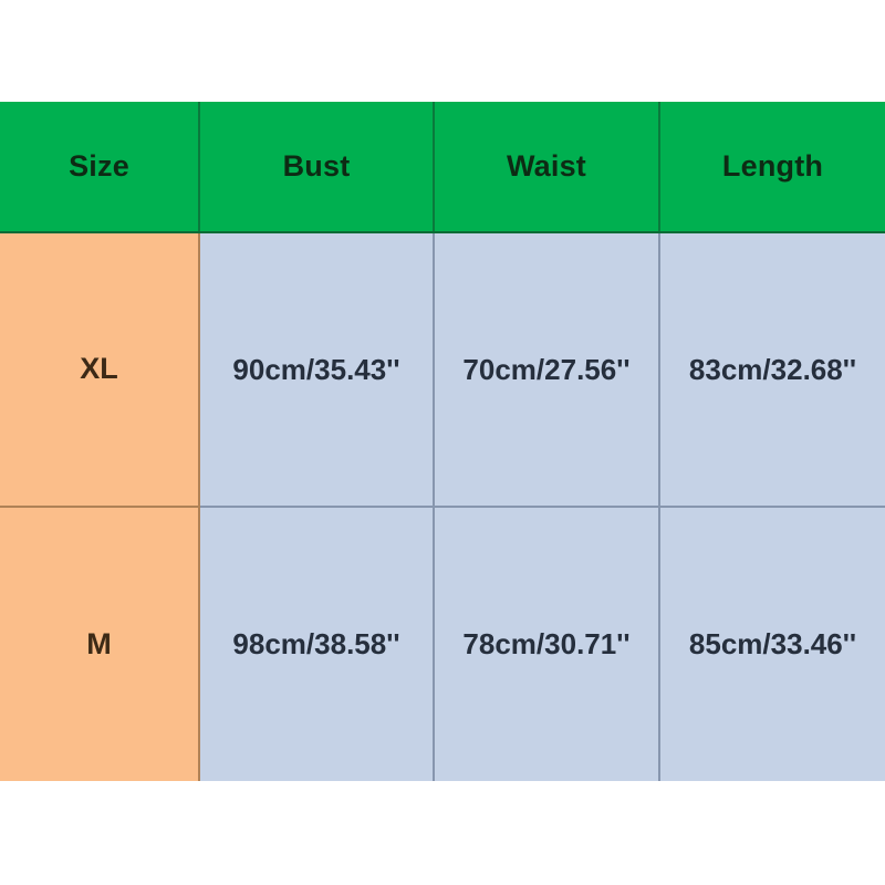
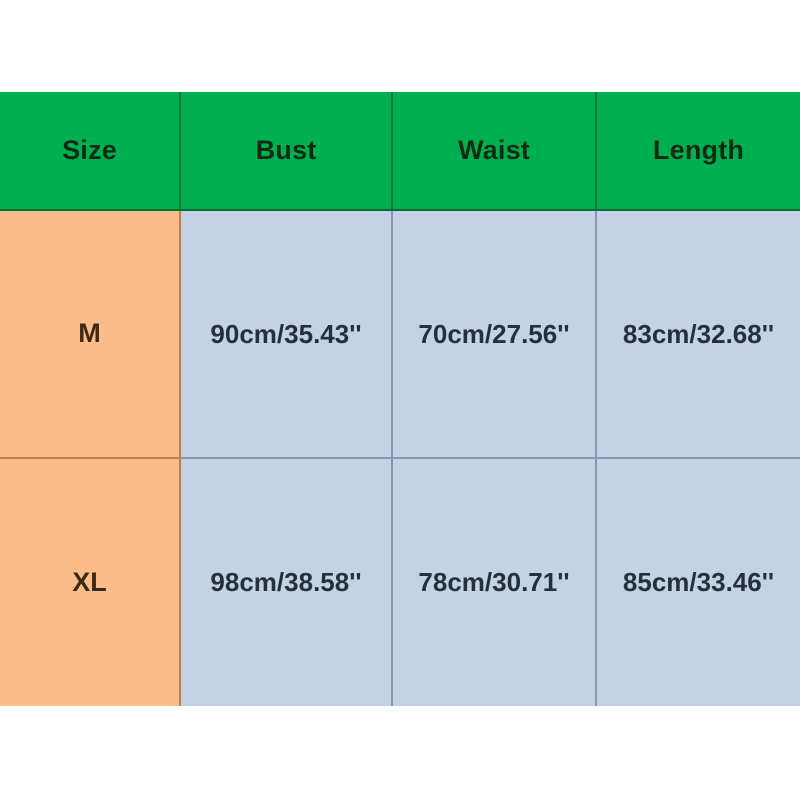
  Size	Bust	Waist	Length
- XL	90cm/35.43''	70cm/27.56''	83cm/32.68''
+ M	90cm/35.43''	70cm/27.56''	83cm/32.68''
- M	98cm/38.58''	78cm/30.71''	85cm/33.46''
+ XL	98cm/38.58''	78cm/30.71''	85cm/33.46''
